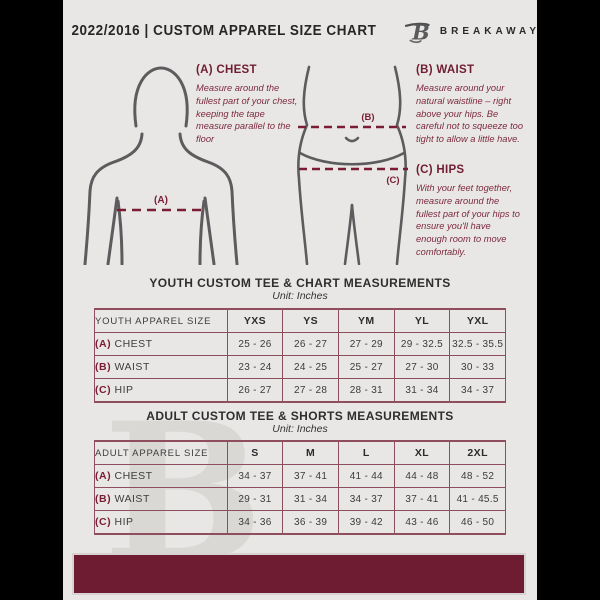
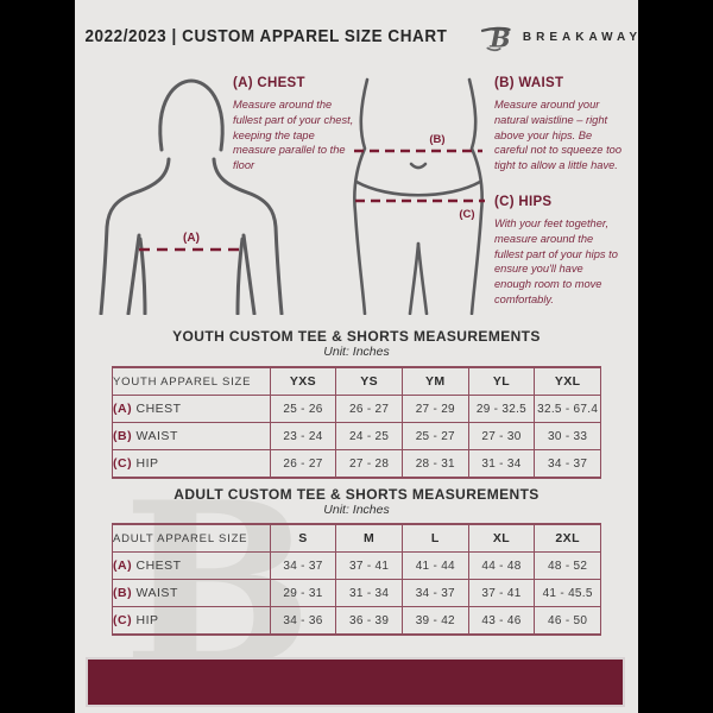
  B
- 2022/2016 | CUSTOM APPAREL SIZE CHART
+ 2022/2023 | CUSTOM APPAREL SIZE CHART
  B
  BREAKAWAY
  (A)
  (B)
  (C)
  (A) CHEST
  Measure around the fullest part of your chest, keeping the tape measure parallel to the floor
  (B) WAIST
  Measure around your natural waistline – right above your hips. Be careful not to squeeze too tight to allow a little have.
  (C) HIPS
  With your feet together, measure around the fullest part of your hips to ensure you'll have enough room to move comfortably.
- YOUTH CUSTOM TEE & CHART MEASUREMENTS
+ YOUTH CUSTOM TEE & SHORTS MEASUREMENTS
  Unit: Inches
  YOUTH APPAREL SIZE	YXS	YS	YM	YL	YXL
- (A) CHEST	25 - 26	26 - 27	27 - 29	29 - 32.5	32.5 - 35.5
+ (A) CHEST	25 - 26	26 - 27	27 - 29	29 - 32.5	32.5 - 67.4
  (B) WAIST	23 - 24	24 - 25	25 - 27	27 - 30	30 - 33
  (C) HIP	26 - 27	27 - 28	28 - 31	31 - 34	34 - 37
  ADULT CUSTOM TEE & SHORTS MEASUREMENTS
  Unit: Inches
  ADULT APPAREL SIZE	S	M	L	XL	2XL
  (A) CHEST	34 - 37	37 - 41	41 - 44	44 - 48	48 - 52
  (B) WAIST	29 - 31	31 - 34	34 - 37	37 - 41	41 - 45.5
  (C) HIP	34 - 36	36 - 39	39 - 42	43 - 46	46 - 50
